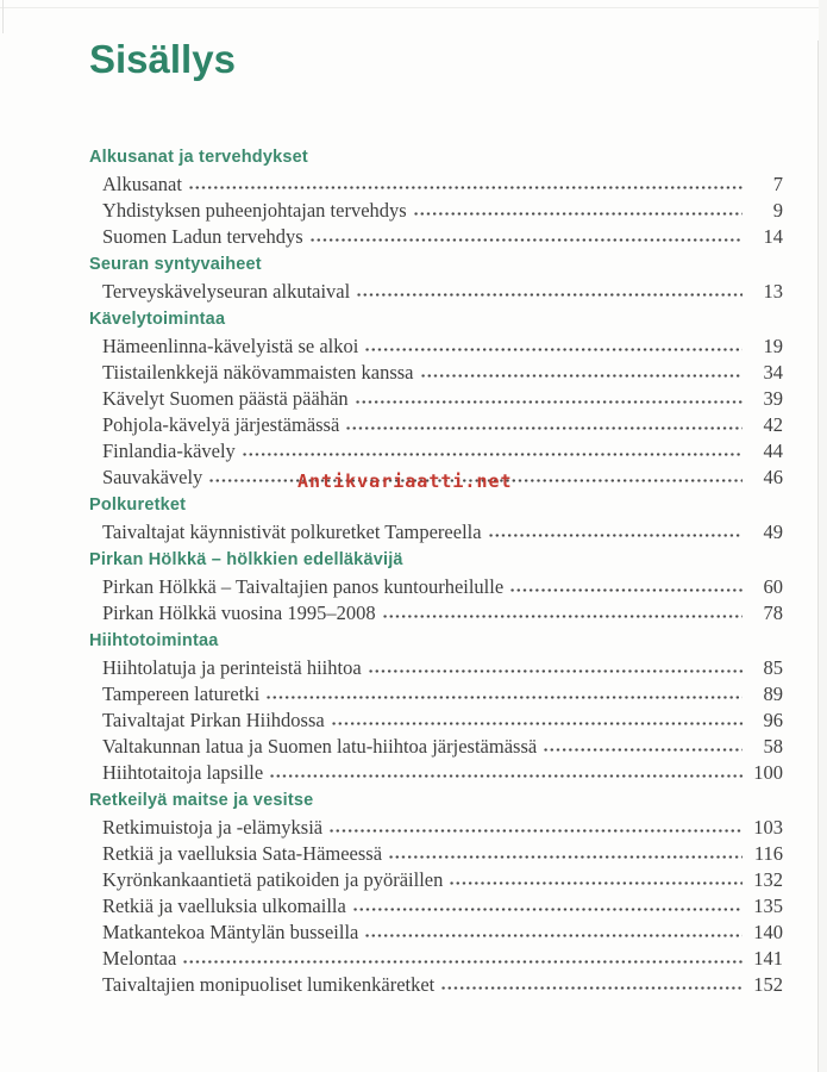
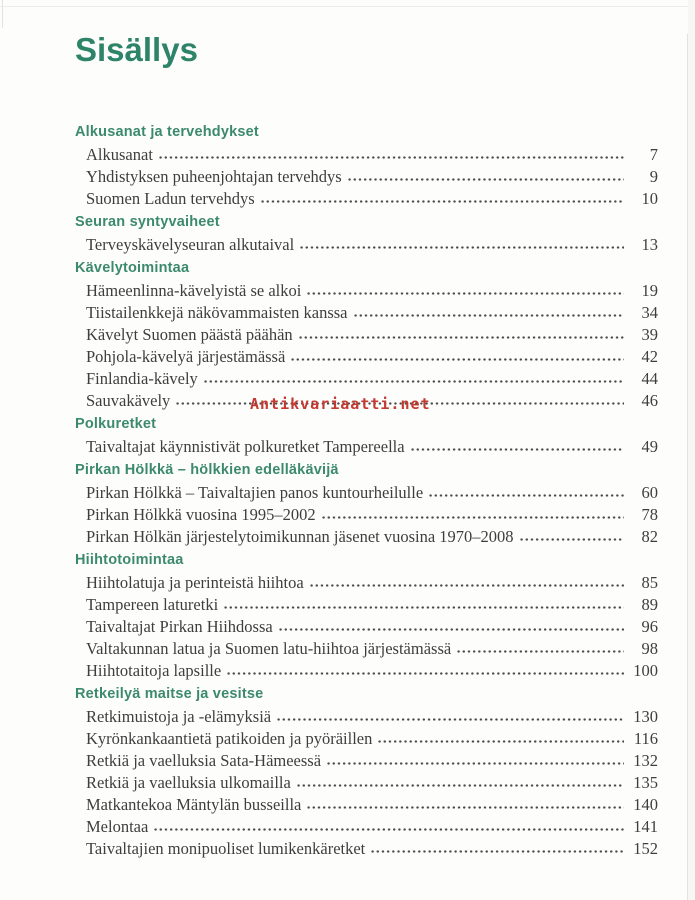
  Sisällys
  Alkusanat ja tervehdykset
  Alkusanat
  7
  Yhdistyksen puheenjohtajan tervehdys
  9
  Suomen Ladun tervehdys
- 14
+ 10
  Seuran syntyvaiheet
  Terveyskävelyseuran alkutaival
  13
  Kävelytoimintaa
  Hämeenlinna-kävelyistä se alkoi
  19
  Tiistailenkkejä näkövammaisten kanssa
  34
  Kävelyt Suomen päästä päähän
  39
  Pohjola-kävelyä järjestämässä
  42
  Finlandia-kävely
  44
  Sauvakävely
  46
  Polkuretket
  Taivaltajat käynnistivät polkuretket Tampereella
  49
  Pirkan Hölkkä – hölkkien edelläkävijä
  Pirkan Hölkkä – Taivaltajien panos kuntourheilulle
  60
- Pirkan Hölkkä vuosina 1995–2008
+ Pirkan Hölkkä vuosina 1995–2002
  78
+ Pirkan Hölkän järjestelytoimikunnan jäsenet vuosina 1970–2008
+ 82
  Hiihtotoimintaa
  Hiihtolatuja ja perinteistä hiihtoa
  85
  Tampereen laturetki
  89
  Taivaltajat Pirkan Hiihdossa
  96
  Valtakunnan latua ja Suomen latu-hiihtoa järjestämässä
- 58
+ 98
  Hiihtotaitoja lapsille
  100
  Retkeilyä maitse ja vesitse
  Retkimuistoja ja -elämyksiä
- 103
+ 130
- Retkiä ja vaelluksia Sata-Hämeessä
+ Kyrönkankaantietä patikoiden ja pyöräillen
  116
- Kyrönkankaantietä patikoiden ja pyöräillen
+ Retkiä ja vaelluksia Sata-Hämeessä
  132
  Retkiä ja vaelluksia ulkomailla
  135
  Matkantekoa Mäntylän busseilla
  140
  Melontaa
  141
  Taivaltajien monipuoliset lumikenkäretket
  152
  Antikvariaatti.net
